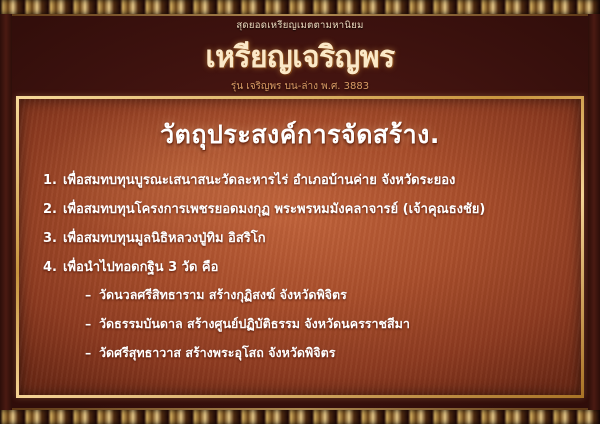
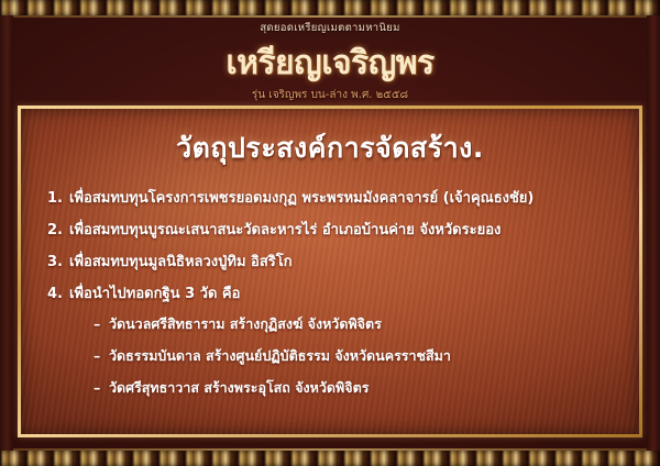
  สุดยอดเหรียญเมตตามหานิยม
  เหรียญเจริญพร
- รุ่น เจริญพร บน-ล่าง พ.ศ. 3883
+ รุ่น เจริญพร บน-ล่าง พ.ศ. ๒๕๕๘
  วัตถุประสงค์การจัดสร้าง.
  1.
- เพื่อสมทบทุนบูรณะเสนาสนะวัดละหารไร่ อำเภอบ้านค่าย จังหวัดระยอง
+ เพื่อสมทบทุนโครงการเพชรยอดมงกุฏ พระพรหมมังคลาจารย์ (เจ้าคุณธงชัย)
  2.
- เพื่อสมทบทุนโครงการเพชรยอดมงกุฏ พระพรหมมังคลาจารย์ (เจ้าคุณธงชัย)
+ เพื่อสมทบทุนบูรณะเสนาสนะวัดละหารไร่ อำเภอบ้านค่าย จังหวัดระยอง
  3.
  เพื่อสมทบทุนมูลนิธิหลวงปู่ทิม อิสริโก
  4.
  เพื่อนำไปทอดกฐิน 3 วัด คือ
  –
  วัดนวลศรีสิทธาราม สร้างกุฏิสงฆ์ จังหวัดพิจิตร
  –
  วัดธรรมบันดาล สร้างศูนย์ปฏิบัติธรรม จังหวัดนครราชสีมา
  –
  วัดศรีสุทธาวาส สร้างพระอุโสถ จังหวัดพิจิตร
